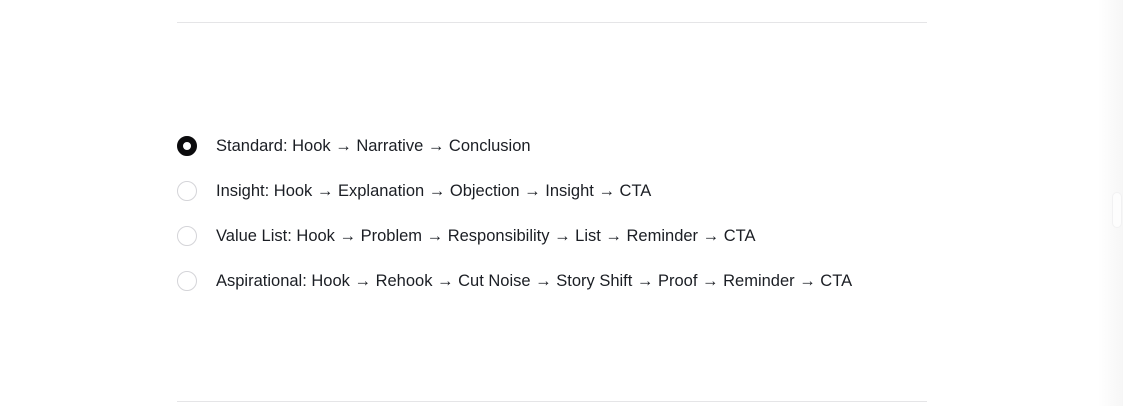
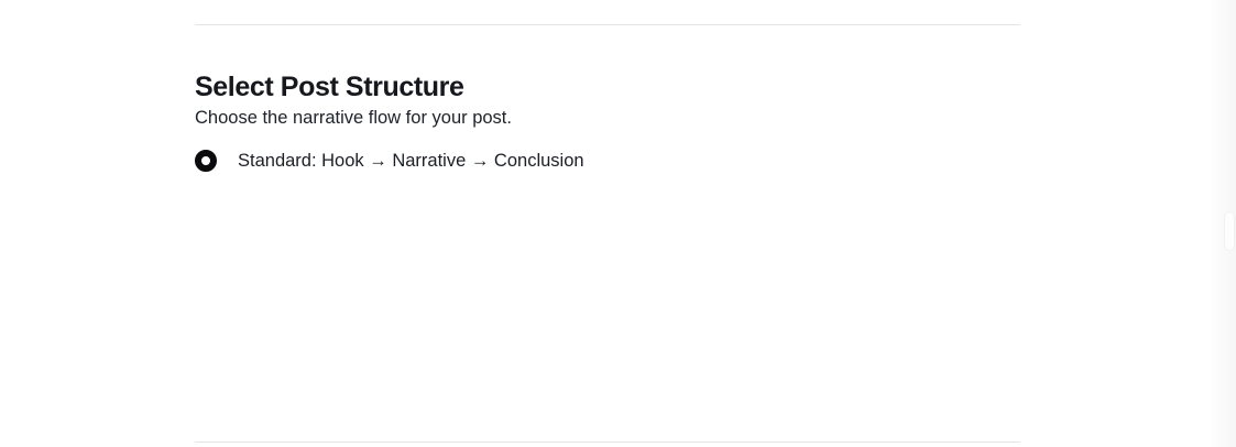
+ Select Post Structure
+ Choose the narrative flow for your post.
  Standard: Hook → Narrative → Conclusion
- Insight: Hook → Explanation → Objection → Insight → CTA
- Value List: Hook → Problem → Responsibility → List → Reminder → CTA
- Aspirational: Hook → Rehook → Cut Noise → Story Shift → Proof → Reminder → CTA
